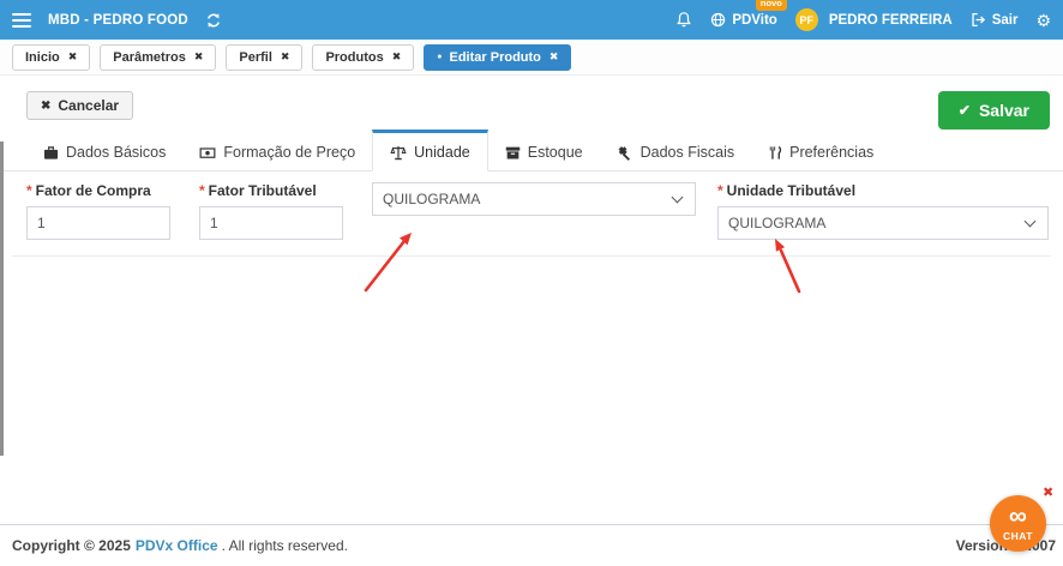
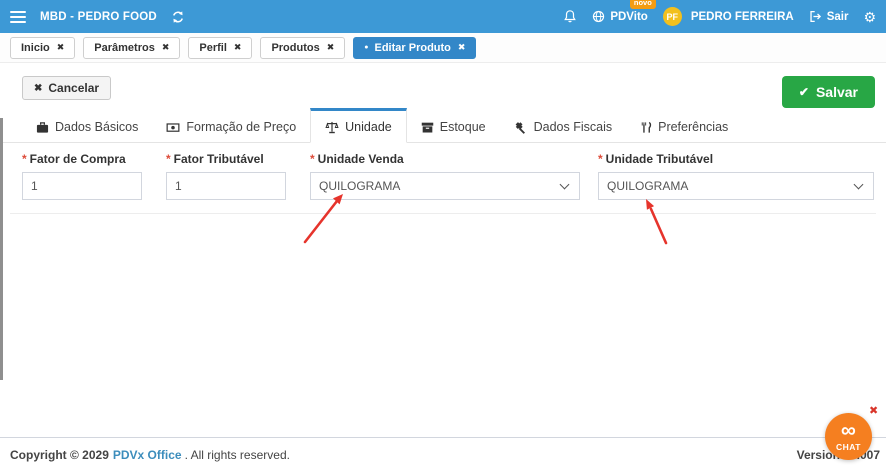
  MBD - PEDRO FOOD
  novo
  PDVito
  PF
  PEDRO FERREIRA
  Sair
  ⚙
  Inicio
  ✖
  Parâmetros
  ✖
  Perfil
  ✖
  Produtos
  ✖
  Editar Produto
  ✖
  ✖
  Cancelar
  ✔
  Salvar
  Dados Básicos
  Formação de Preço
  Unidade
  Estoque
  Dados Fiscais
  Preferências
  * Fator de Compra
  1
  * Fator Tributável
  1
+ * Unidade Venda
  QUILOGRAMA
  * Unidade Tributável
  QUILOGRAMA
- Copyright © 2025
+ Copyright © 2029
  PDVx Office
  . All rights reserved.
  ✖
  ∞
  CHAT
